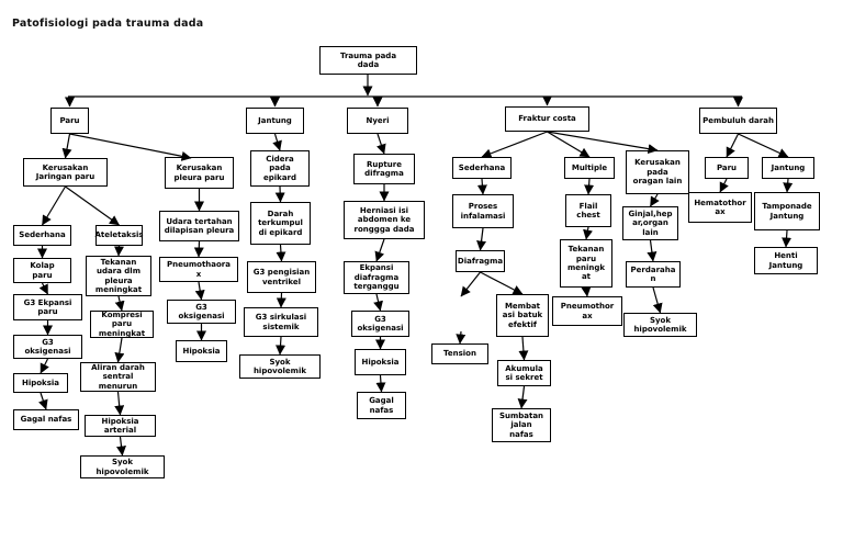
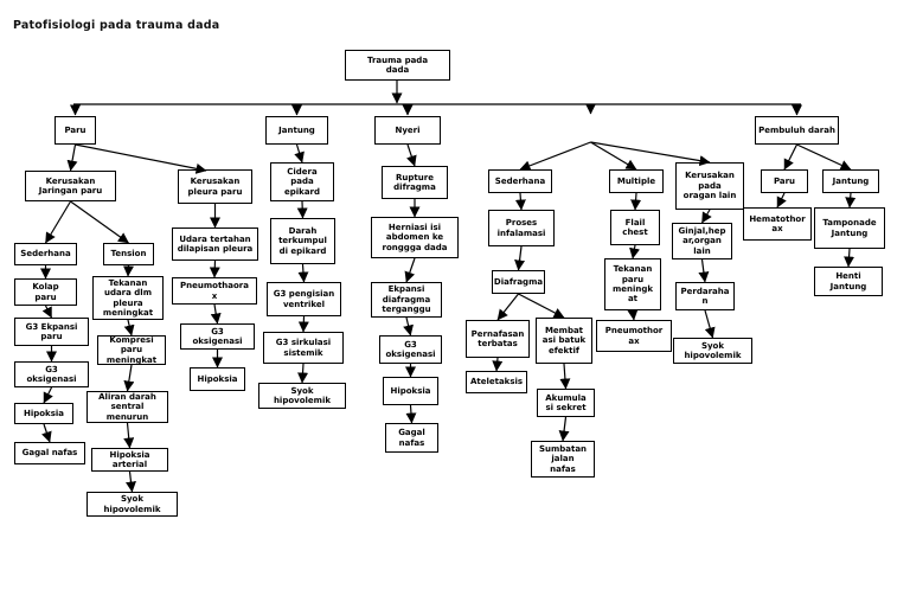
  Patofisiologi pada trauma dada
  Trauma pada
  dada
  Paru
  Jantung
  Nyeri
- Fraktur costa
  Pembuluh darah
  Kerusakan
  Jaringan paru
  Kerusakan
  pleura paru
  Cidera
  pada
  epikard
  Rupture
  difragma
  Sederhana
  Multiple
  Kerusakan
  pada
  oragan lain
  Paru
  Jantung
  Sederhana
- Ateletaksis
+ Tension
  Udara tertahan
  dilapisan pleura
  Darah
  terkumpul
  di epikard
  Herniasi isi
  abdomen ke
  ronggga dada
  Proses
  infalamasi
  Flail
  chest
  Ginjal,hep
  ar,organ
  lain
  Hematothor
  ax
  Tamponade
  Jantung
  Kolap
  paru
  Tekanan
  udara dlm
  pleura
  meningkat
  Pneumothaora
  x
  G3 pengisian
  ventrikel
  Ekpansi
  diafragma
  terganggu
  Diafragma
  Tekanan
  paru
  meningk
  Perdaraha
  n
  Henti
  Jantung
  G3 Ekpansi
  paru
  Kompresi
  paru
  meningkat
  G3
  oksigenasi
  G3 sirkulasi
  sistemik
  G3
  oksigenasi
+ Pernafasan
+ terbatas
  Membat
  asi batuk
  efektif
  Pneumothor
  ax
  Syok
  hipovolemik
  G3
  oksigenasi
  Aliran darah
  sentral
  menurun
  Hipoksia
  Syok
  hipovolemik
  Hipoksia
- Tension
+ Ateletaksis
  Akumula
  si sekret
  Hipoksia
  Hipoksia
  arterial
  Gagal
  nafas
  Sumbatan
  jalan
  nafas
  Gagal nafas
  Syok
  hipovolemik
